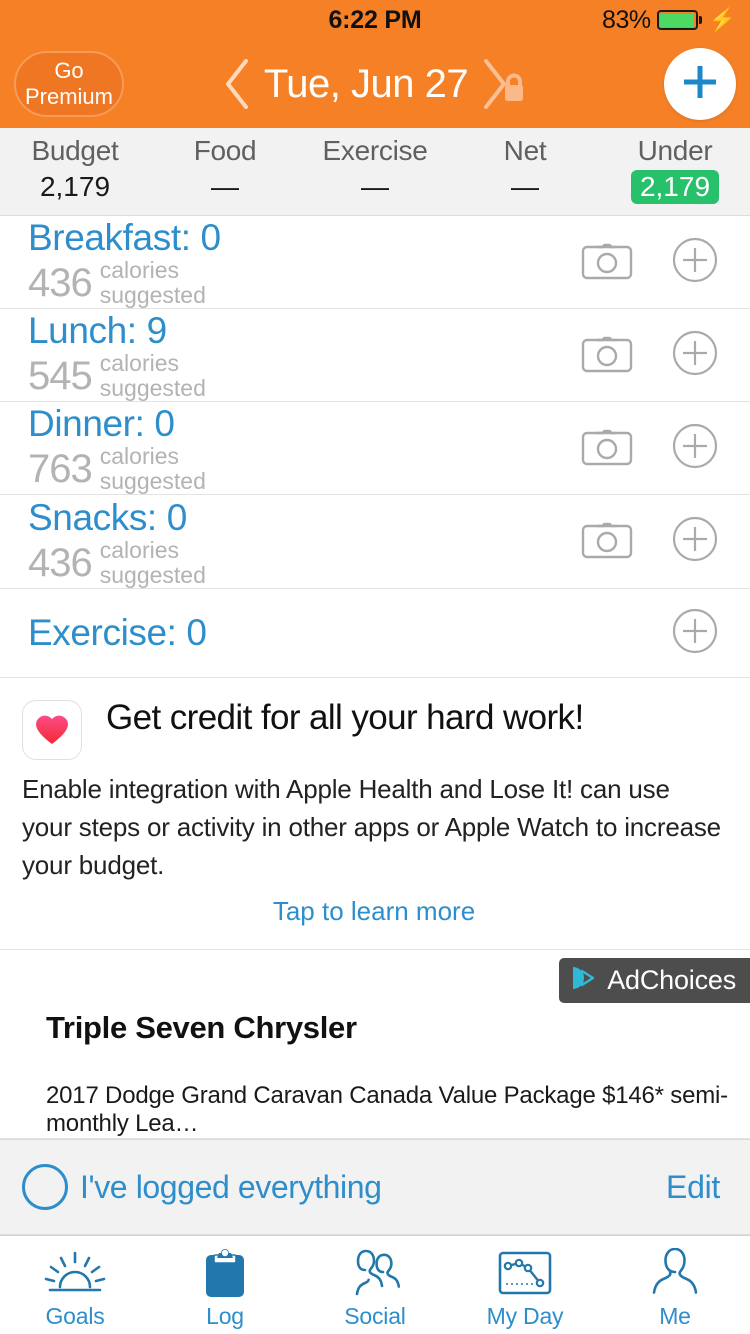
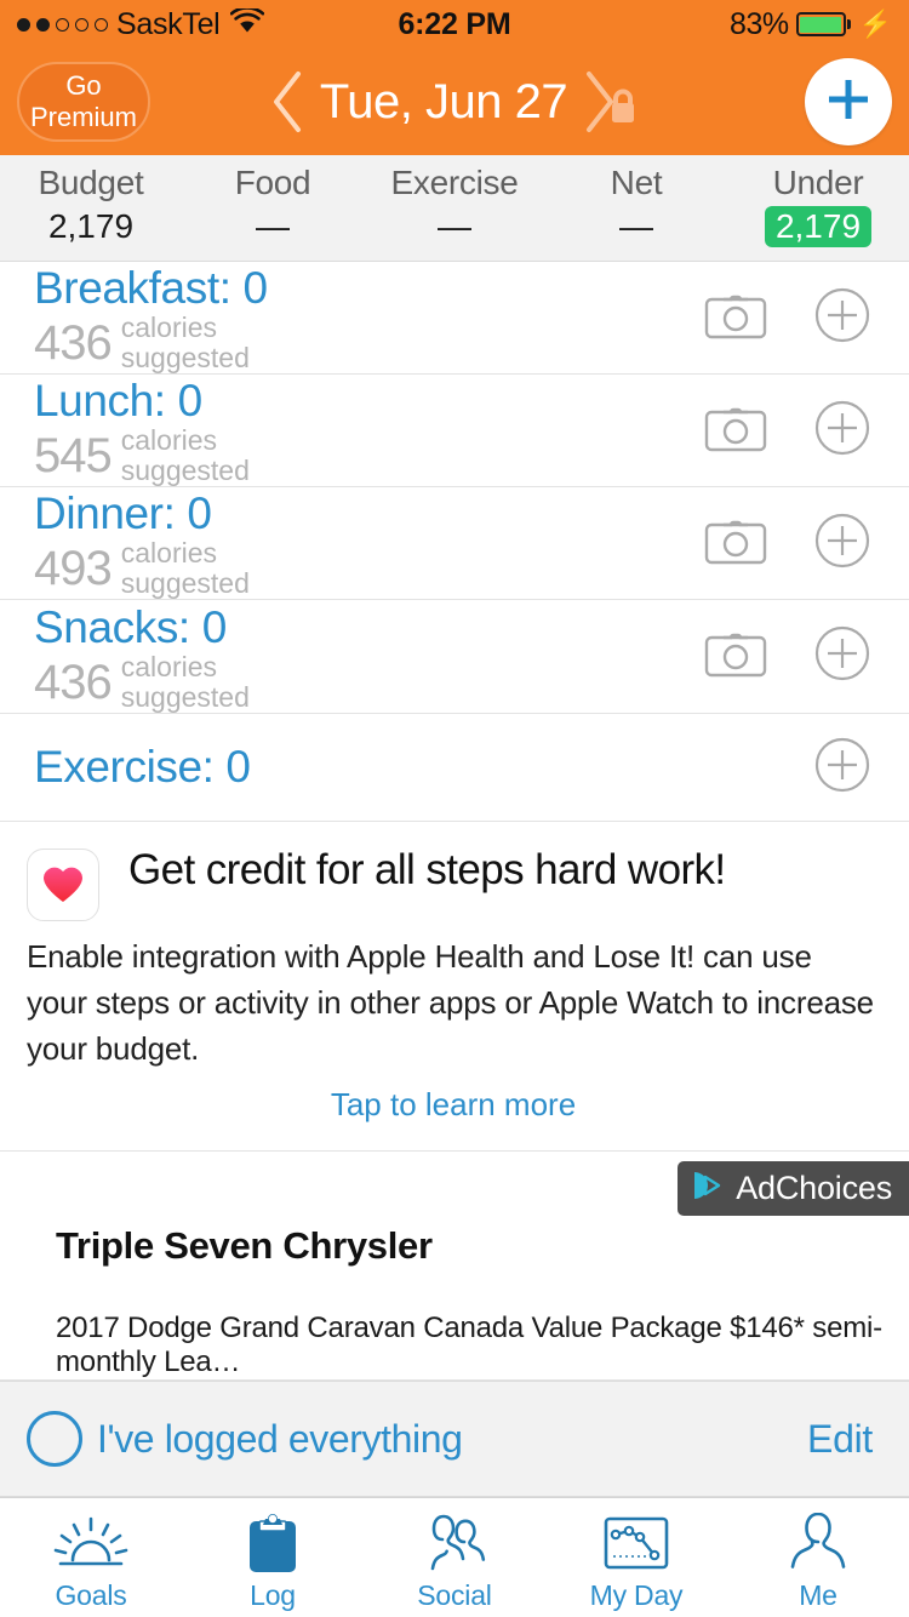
+ SaskTel
  6:22 PM
  83%
  ⚡
  Go
  Premium
  Tue, Jun 27
  Budget
  2,179
  Food
  —
  Exercise
  —
  Net
  —
  Under
  2,179
  Breakfast: 0
  436
  calories
  suggested
- Lunch: 9
+ Lunch: 0
  545
  calories
  suggested
  Dinner: 0
- 763
+ 493
  calories
  suggested
  Snacks: 0
  436
  calories
  suggested
  Exercise: 0
- Get credit for all your hard work!
+ Get credit for all steps hard work!
  Enable integration with Apple Health and Lose It! can use your steps or activity in other apps or Apple Watch to increase your budget.
  Tap to learn more
  AdChoices
  Triple Seven Chrysler
  2017 Dodge Grand Caravan Canada Value Package $146* semi-monthly Lea…
  I've logged everything
  Edit
  Goals
  Log
  Social
  My Day
  Me
